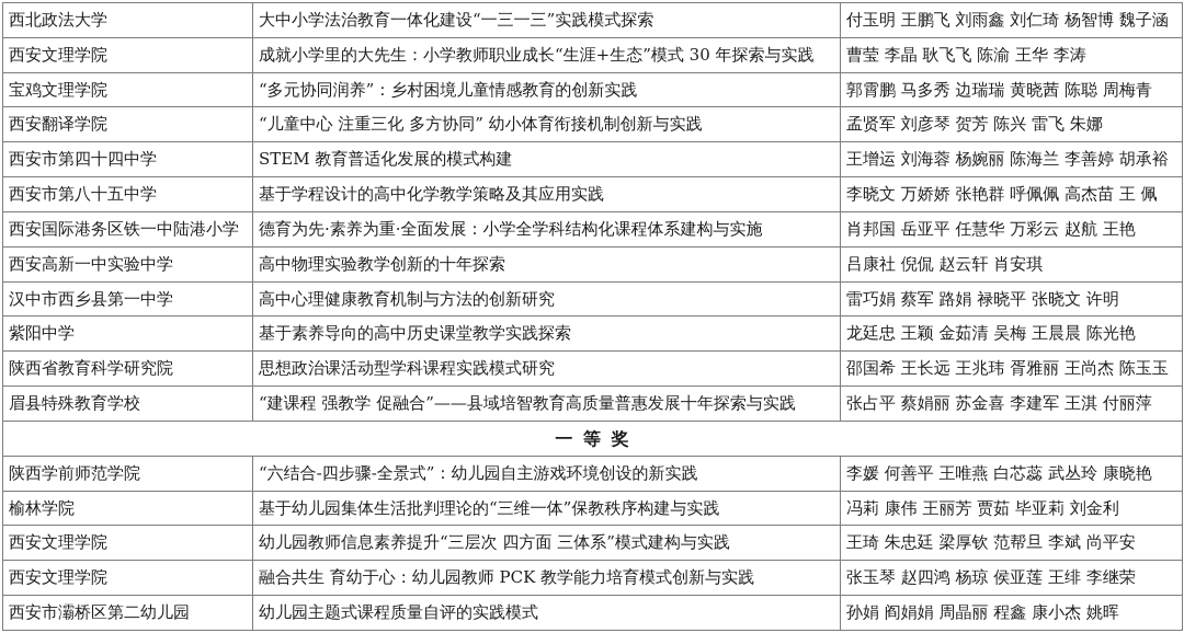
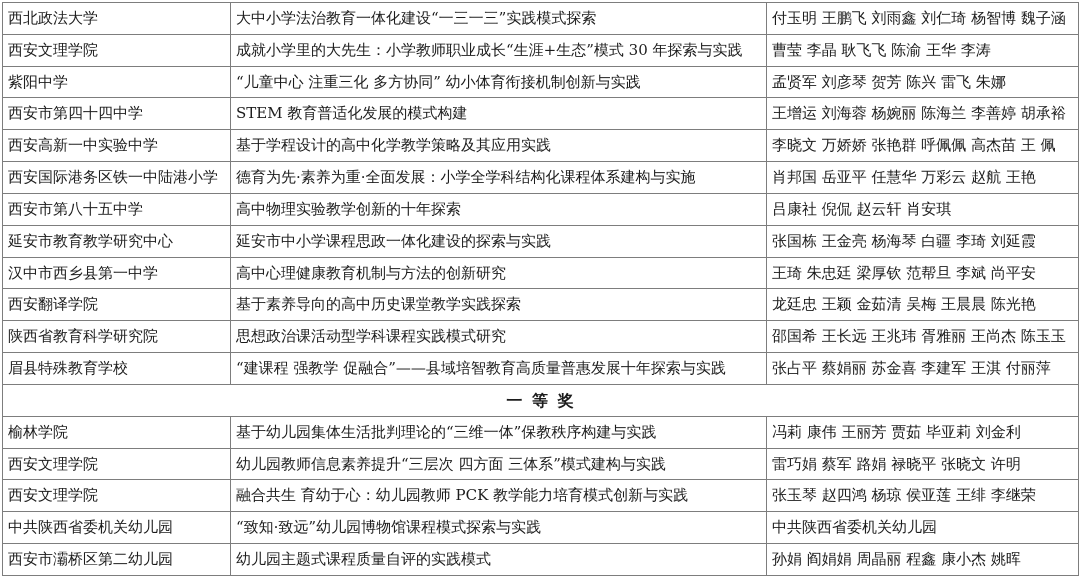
  西北政法大学	大中小学法治教育一体化建设“一三一三”实践模式探索	付玉明 王鹏飞 刘雨鑫 刘仁琦 杨智博 魏子涵
  西安文理学院	成就小学里的大先生：小学教师职业成长“生涯+生态”模式 30 年探索与实践	曹莹 李晶 耿飞飞 陈渝 王华 李涛
- 宝鸡文理学院	“多元协同润养”：乡村困境儿童情感教育的创新实践	郭霄鹏 马多秀 边瑞瑞 黄晓茜 陈聪 周梅青
- 西安翻译学院	“儿童中心 注重三化 多方协同” 幼小体育衔接机制创新与实践	孟贤军 刘彦琴 贺芳 陈兴 雷飞 朱娜
+ 紫阳中学	“儿童中心 注重三化 多方协同” 幼小体育衔接机制创新与实践	孟贤军 刘彦琴 贺芳 陈兴 雷飞 朱娜
  西安市第四十四中学	STEM 教育普适化发展的模式构建	王增运 刘海蓉 杨婉丽 陈海兰 李善婷 胡承裕
- 西安市第八十五中学	基于学程设计的高中化学教学策略及其应用实践	李晓文 万娇娇 张艳群 呼佩佩 高杰苗 王 佩
+ 西安高新一中实验中学	基于学程设计的高中化学教学策略及其应用实践	李晓文 万娇娇 张艳群 呼佩佩 高杰苗 王 佩
  西安国际港务区铁一中陆港小学	德育为先·素养为重·全面发展：小学全学科结构化课程体系建构与实施	肖邦国 岳亚平 任慧华 万彩云 赵航 王艳
- 西安高新一中实验中学	高中物理实验教学创新的十年探索	吕康社 倪侃 赵云轩 肖安琪
+ 西安市第八十五中学	高中物理实验教学创新的十年探索	吕康社 倪侃 赵云轩 肖安琪
+ 延安市教育教学研究中心	延安市中小学课程思政一体化建设的探索与实践	张国栋 王金亮 杨海琴 白疆 李琦 刘延霞
- 汉中市西乡县第一中学	高中心理健康教育机制与方法的创新研究	雷巧娟 蔡军 路娟 禄晓平 张晓文 许明
+ 汉中市西乡县第一中学	高中心理健康教育机制与方法的创新研究	王琦 朱忠廷 梁厚钦 范帮旦 李斌 尚平安
- 紫阳中学	基于素养导向的高中历史课堂教学实践探索	龙廷忠 王颖 金茹清 吴梅 王晨晨 陈光艳
+ 西安翻译学院	基于素养导向的高中历史课堂教学实践探索	龙廷忠 王颖 金茹清 吴梅 王晨晨 陈光艳
  陕西省教育科学研究院	思想政治课活动型学科课程实践模式研究	邵国希 王长远 王兆玮 胥雅丽 王尚杰 陈玉玉
  眉县特殊教育学校	“建课程 强教学 促融合”——县域培智教育高质量普惠发展十年探索与实践	张占平 蔡娟丽 苏金喜 李建军 王淇 付丽萍
  一 等 奖
- 陕西学前师范学院	“六结合-四步骤-全景式”：幼儿园自主游戏环境创设的新实践	李媛 何善平 王唯燕 白芯蕊 武丛玲 康晓艳
  榆林学院	基于幼儿园集体生活批判理论的“三维一体”保教秩序构建与实践	冯莉 康伟 王丽芳 贾茹 毕亚莉 刘金利
- 西安文理学院	幼儿园教师信息素养提升“三层次 四方面 三体系”模式建构与实践	王琦 朱忠廷 梁厚钦 范帮旦 李斌 尚平安
+ 西安文理学院	幼儿园教师信息素养提升“三层次 四方面 三体系”模式建构与实践	雷巧娟 蔡军 路娟 禄晓平 张晓文 许明
  西安文理学院	融合共生 育幼于心：幼儿园教师 PCK 教学能力培育模式创新与实践	张玉琴 赵四鸿 杨琼 侯亚莲 王绯 李继荣
+ 中共陕西省委机关幼儿园	“致知·致远”幼儿园博物馆课程模式探索与实践	中共陕西省委机关幼儿园
  西安市灞桥区第二幼儿园	幼儿园主题式课程质量自评的实践模式	孙娟 阎娟娟 周晶丽 程鑫 康小杰 姚晖
